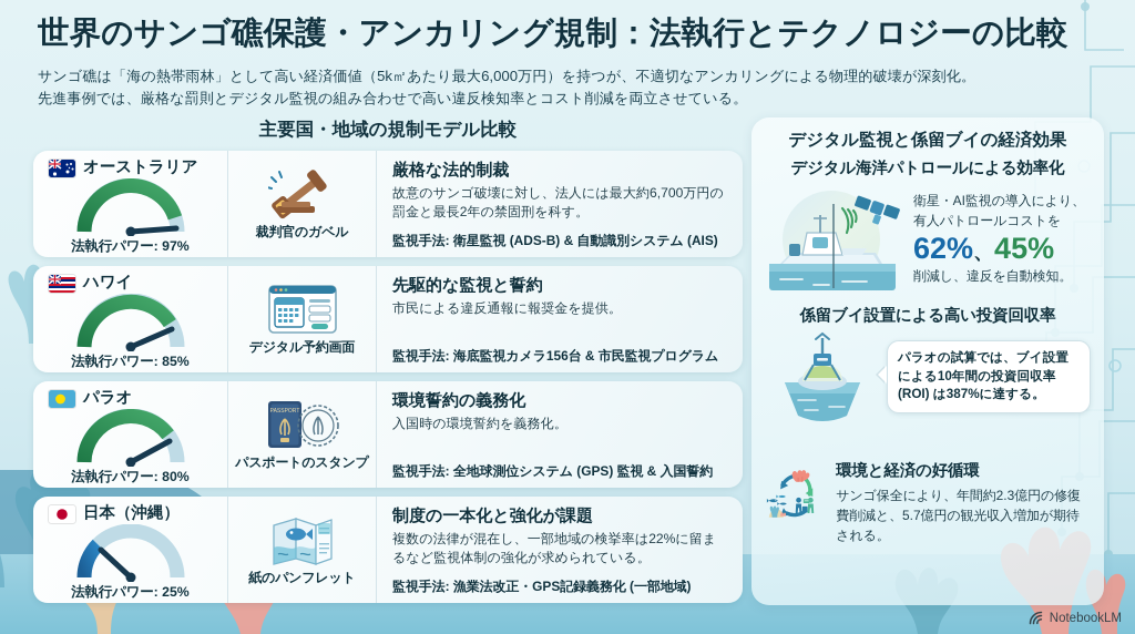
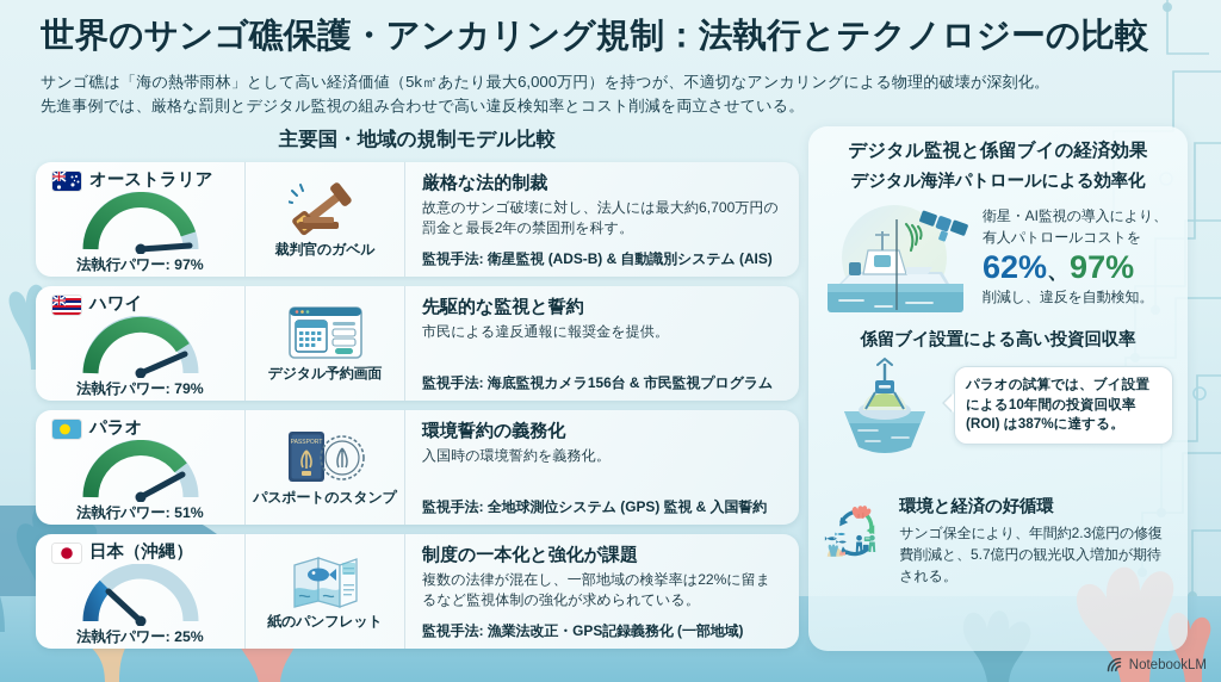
  世界のサンゴ礁保護・アンカリング規制：法執行とテクノロジーの比較
  サンゴ礁は「海の熱帯雨林」として高い経済価値（5k㎡あたり最大6,000万円）を持つが、不適切なアンカリングによる物理的破壊が深刻化。
  先進事例では、厳格な罰則とデジタル監視の組み合わせで高い違反検知率とコスト削減を両立させている。
  主要国・地域の規制モデル比較
  オーストラリア
  法執行パワー: 97%
  裁判官のガベル
  厳格な法的制裁
  故意のサンゴ破壊に対し、法人には最大約6,700万円の罰金と最長2年の禁固刑を科す。
  監視手法: 衛星監視 (ADS-B) & 自動識別システム (AIS)
  ハワイ
- 法執行パワー: 85%
+ 法執行パワー: 79%
  デジタル予約画面
  先駆的な監視と誓約
  市民による違反通報に報奨金を提供。
  監視手法: 海底監視カメラ156台 & 市民監視プログラム
  パラオ
- 法執行パワー: 80%
+ 法執行パワー: 51%
  パスポートのスタンプ
  環境誓約の義務化
  入国時の環境誓約を義務化。
  監視手法: 全地球測位システム (GPS) 監視 & 入国誓約
  日本（沖縄）
  法執行パワー: 25%
  紙のパンフレット
  制度の一本化と強化が課題
  複数の法律が混在し、一部地域の検挙率は22%に留まるなど監視体制の強化が求められている。
  監視手法: 漁業法改正・GPS記録義務化 (一部地域)
  デジタル監視と係留ブイの経済効果
  デジタル海洋パトロールによる効率化
  衛星・AI監視の導入により、
  有人パトロールコストを
- 62%、45%
+ 62%、97%
  削減し、違反を自動検知。
  係留ブイ設置による高い投資回収率
  パラオの試算では、ブイ設置による10年間の投資回収率 (ROI) は387%に達する。
  環境と経済の好循環
  サンゴ保全により、年間約2.3億円の修復費削減と、5.7億円の観光収入増加が期待される。
  NotebookLM
